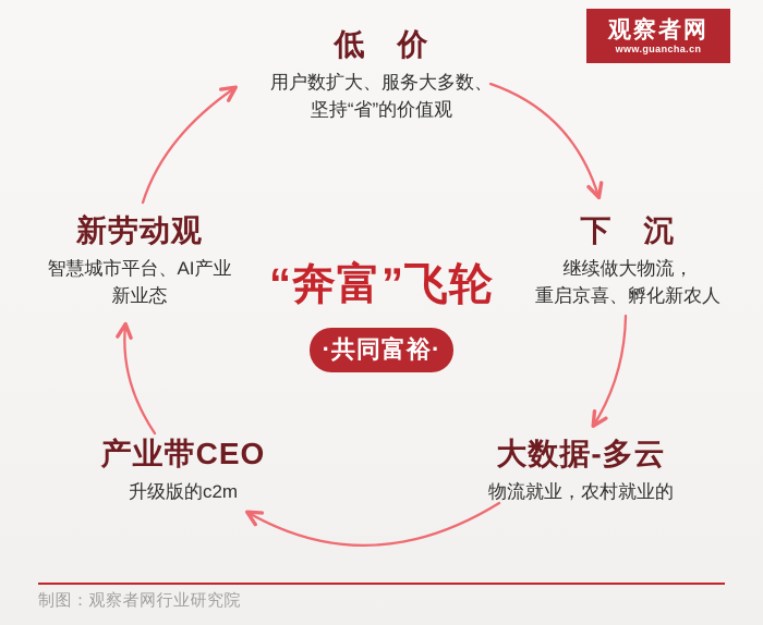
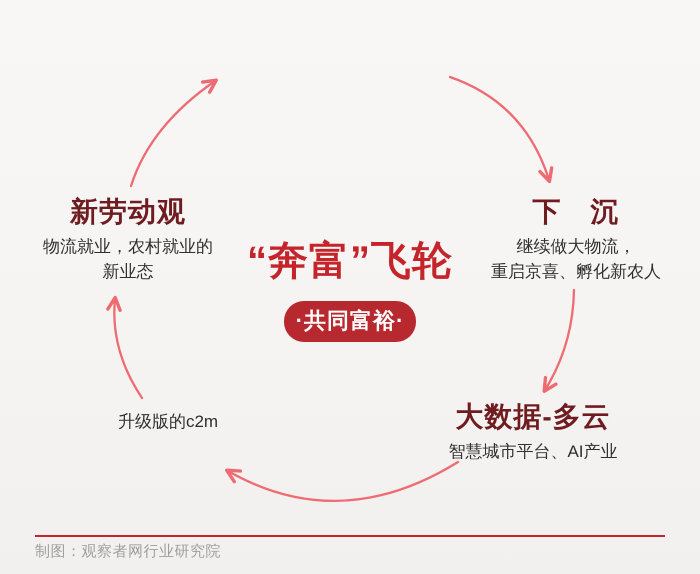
- 观察者网
- www.guancha.cn
- 低 价
- 用户数扩大、服务大多数、
- 坚持“省”的价值观
  下 沉
  继续做大物流，
  重启京喜、孵化新农人
  新劳动观
- 智慧城市平台、AI产业
+ 物流就业，农村就业的
  新业态
  大数据-多云
- 物流就业，农村就业的
+ 智慧城市平台、AI产业
- 产业带CEO
  升级版的c2m
  “奔富”飞轮
  ·共同富裕·
  制图：观察者网行业研究院
